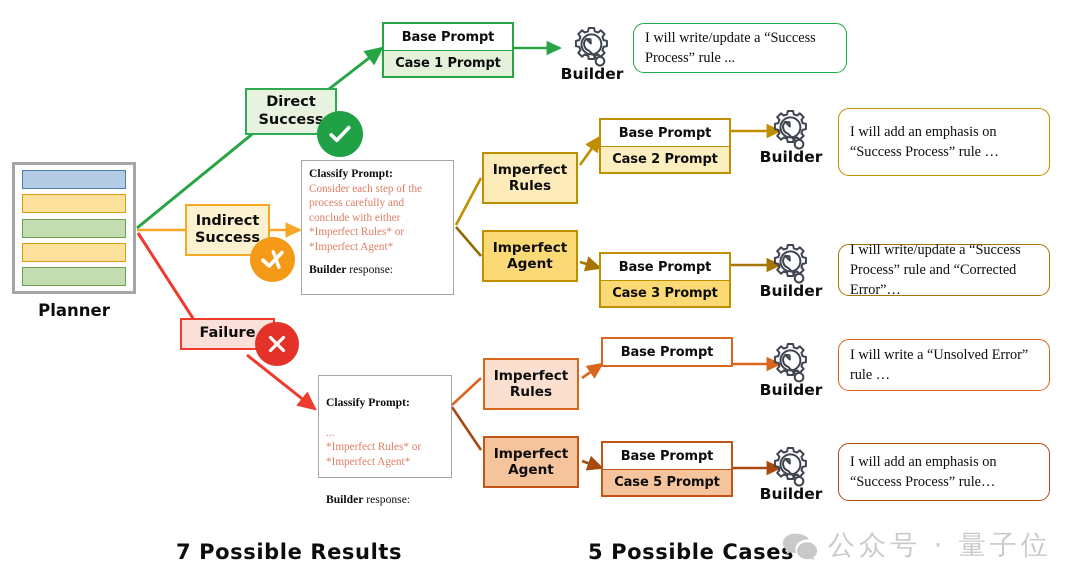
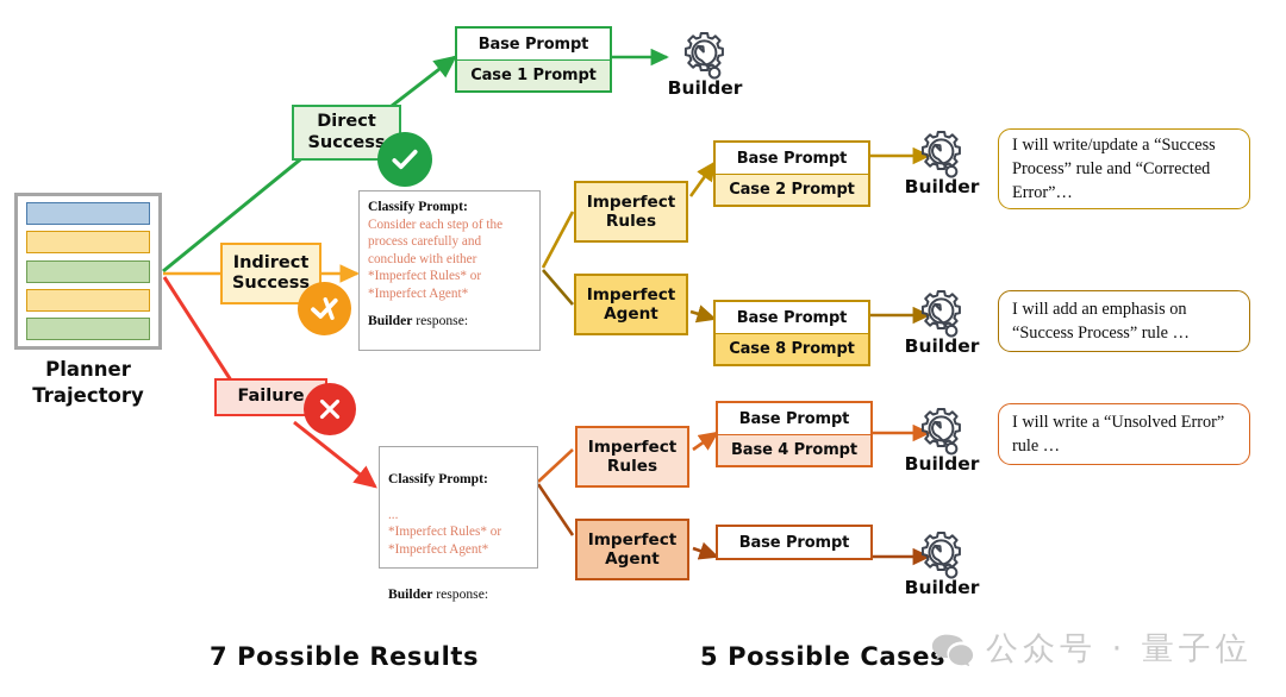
  Planner
+ Trajectory
  Direct
  Success
  Indirect
  Success
  Failure
  Classify Prompt:
  Consider each step of the process carefully and conclude with either *Imperfect Rules* or *Imperfect Agent*
  Builder response:
  Classify Prompt:
  ...
  *Imperfect Rules* or
  *Imperfect Agent*
  Builder response:
  Imperfect
  Rules
  Imperfect
  Agent
  Imperfect
  Rules
  Imperfect
  Agent
  Base Prompt
  Case 1 Prompt
  Builder
- I will write/update a “Success Process” rule ...
  Base Prompt
  Case 2 Prompt
  Builder
- I will add an emphasis on “Success Process” rule …
+ I will write/update a “Success Process” rule and “Corrected Error”…
  Base Prompt
- Case 3 Prompt
+ Case 8 Prompt
  Builder
- I will write/update a “Success Process” rule and “Corrected Error”…
+ I will add an emphasis on “Success Process” rule …
  Base Prompt
+ Base 4 Prompt
  Builder
  I will write a “Unsolved Error” rule …
  Base Prompt
- Case 5 Prompt
  Builder
- I will add an emphasis on “Success Process” rule…
  7 Possible Results
  5 Possible Case
  公众号 · 量子位
